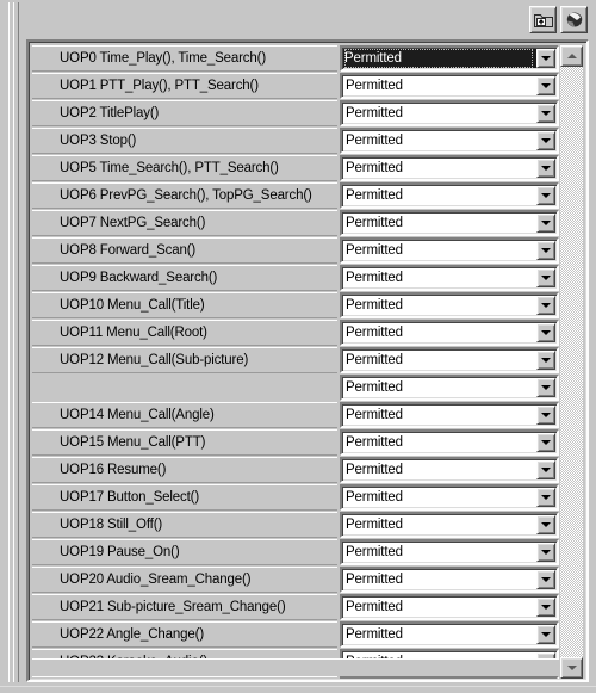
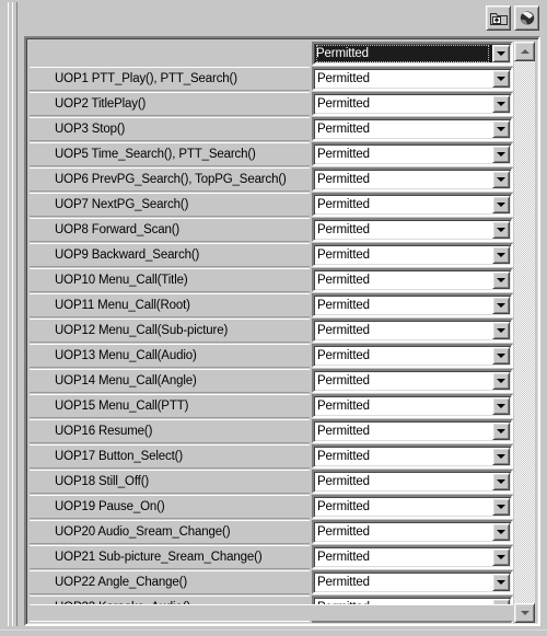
- UOP0 Time_Play(), Time_Search()
  Permitted
  UOP1 PTT_Play(), PTT_Search()
  Permitted
  UOP2 TitlePlay()
  Permitted
  UOP3 Stop()
  Permitted
  UOP5 Time_Search(), PTT_Search()
  Permitted
  UOP6 PrevPG_Search(), TopPG_Search()
  Permitted
  UOP7 NextPG_Search()
  Permitted
  UOP8 Forward_Scan()
  Permitted
  UOP9 Backward_Search()
  Permitted
  UOP10 Menu_Call(Title)
  Permitted
  UOP11 Menu_Call(Root)
  Permitted
  UOP12 Menu_Call(Sub-picture)
  Permitted
+ UOP13 Menu_Call(Audio)
  Permitted
  UOP14 Menu_Call(Angle)
  Permitted
  UOP15 Menu_Call(PTT)
  Permitted
  UOP16 Resume()
  Permitted
  UOP17 Button_Select()
  Permitted
  UOP18 Still_Off()
  Permitted
  UOP19 Pause_On()
  Permitted
  UOP20 Audio_Sream_Change()
  Permitted
  UOP21 Sub-picture_Sream_Change()
  Permitted
  UOP22 Angle_Change()
  Permitted
